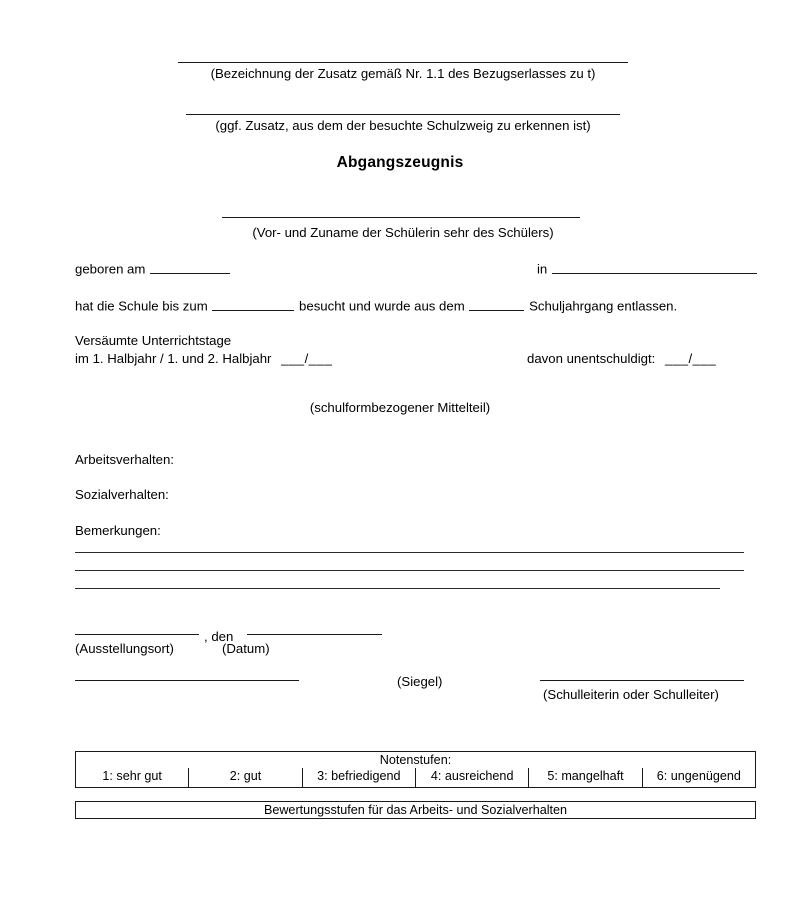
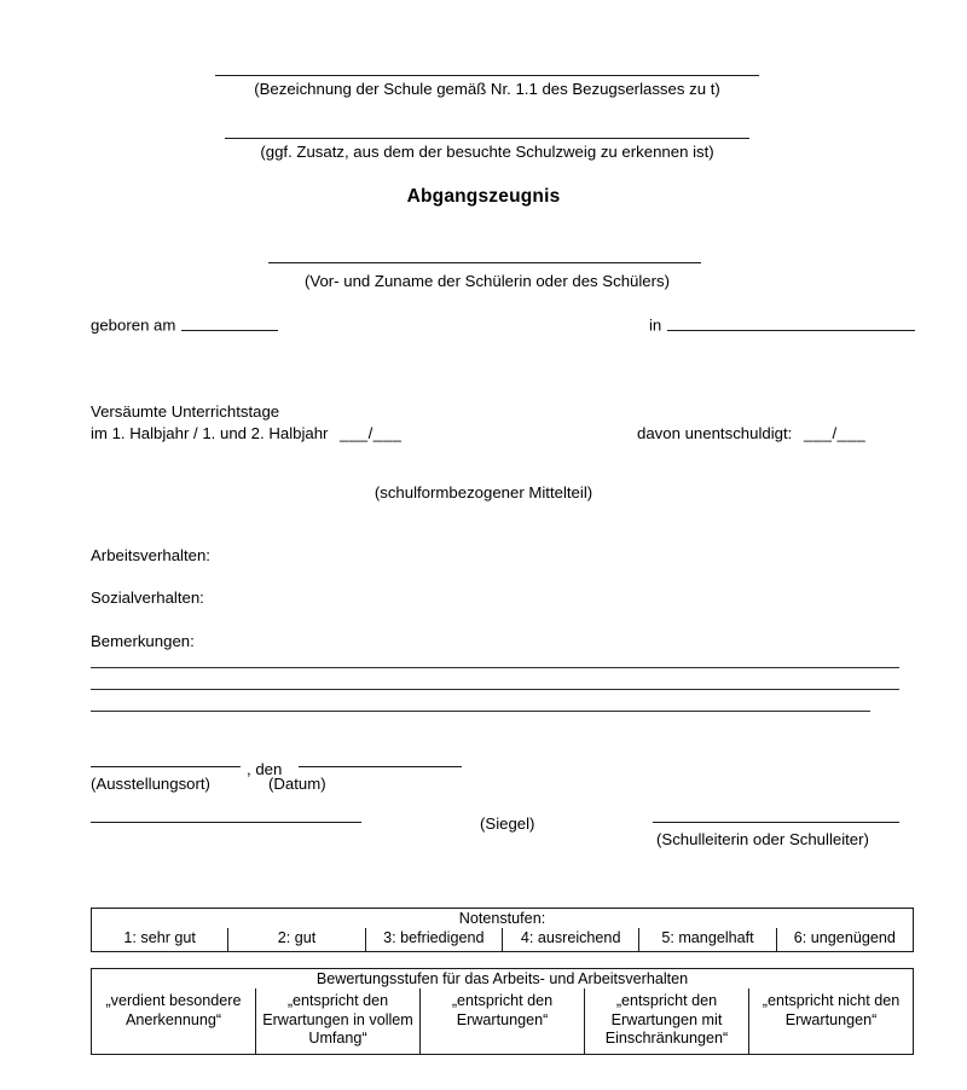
- (Bezeichnung der Zusatz gemäß Nr. 1.1 des Bezugserlasses zu t)
+ (Bezeichnung der Schule gemäß Nr. 1.1 des Bezugserlasses zu t)
  (ggf. Zusatz, aus dem der besuchte Schulzweig zu erkennen ist)
  Abgangszeugnis
- (Vor- und Zuname der Schülerin sehr des Schülers)
+ (Vor- und Zuname der Schülerin oder des Schülers)
  geboren am
  in
- hat die Schule bis zum besucht und wurde aus dem Schuljahrgang entlassen.
  Versäumte Unterrichtstage
  im 1. Halbjahr / 1. und 2. Halbjahr ___/___
  davon unentschuldigt: ___/___
  (schulformbezogener Mittelteil)
  Arbeitsverhalten:
  Sozialverhalten:
  Bemerkungen:
  (Ausstellungsort)
  , den
  (Datum)
  (Siegel)
  (Schulleiterin oder Schulleiter)
  Notenstufen:
  1: sehr gut	2: gut	3: befriedigend	4: ausreichend	5: mangelhaft	6: ungenügend
- Bewertungsstufen für das Arbeits- und Sozialverhalten
+ Bewertungsstufen für das Arbeits- und Arbeitsverhalten
+ „verdient besondere Anerkennung“	„entspricht den Erwartungen in vollem Umfang“	„entspricht den Erwartungen“	„entspricht den Erwartungen mit Einschränkungen“	„entspricht nicht den Erwartungen“
